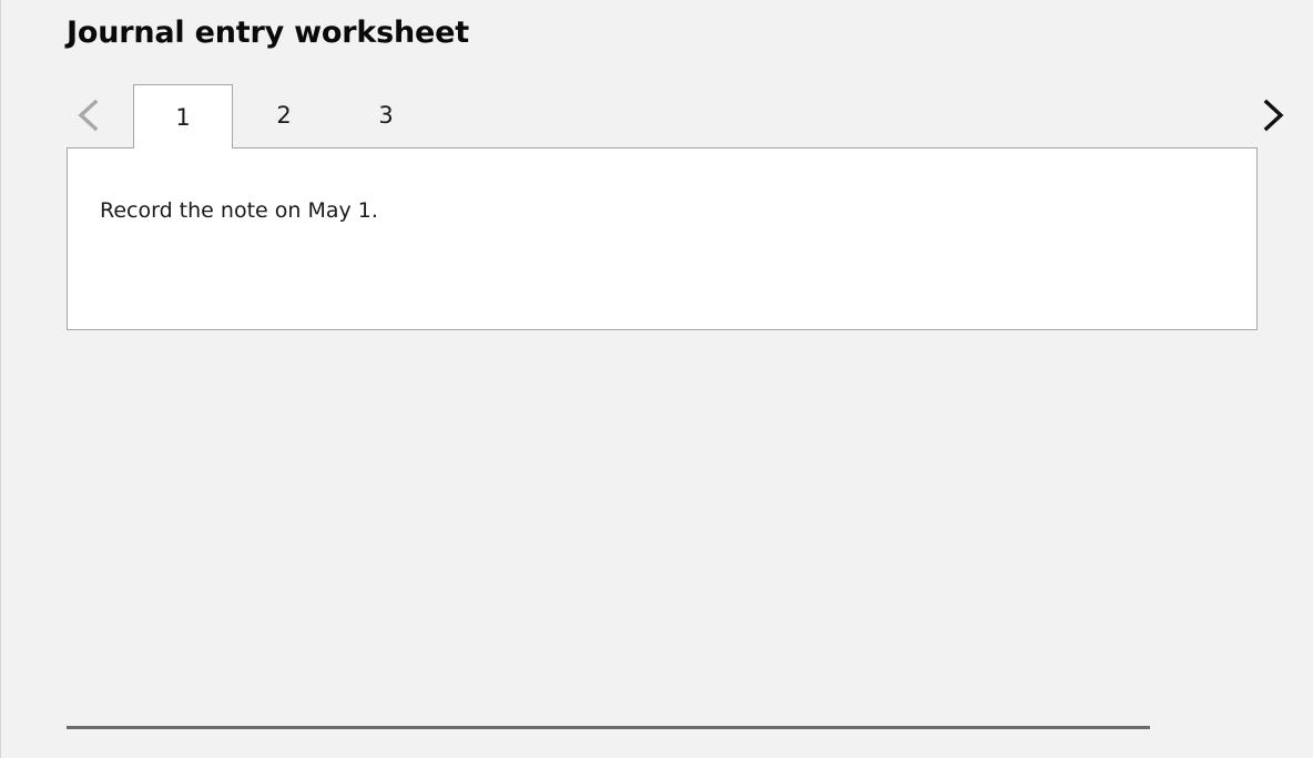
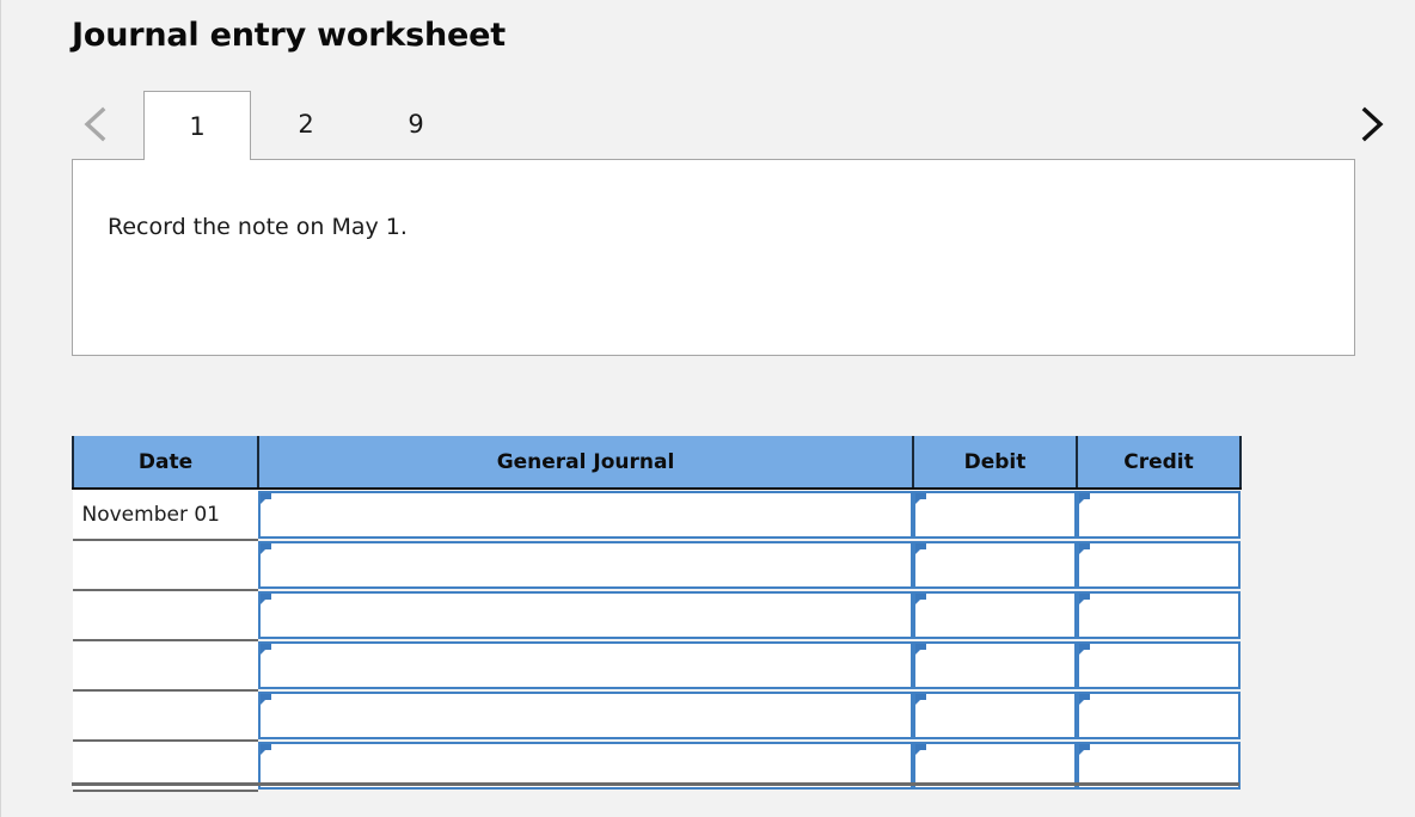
  Journal entry worksheet
  1
  2
- 3
+ 9
  Record the note on May 1.
+ Date	General Journal	Debit	Credit
+ November 01
